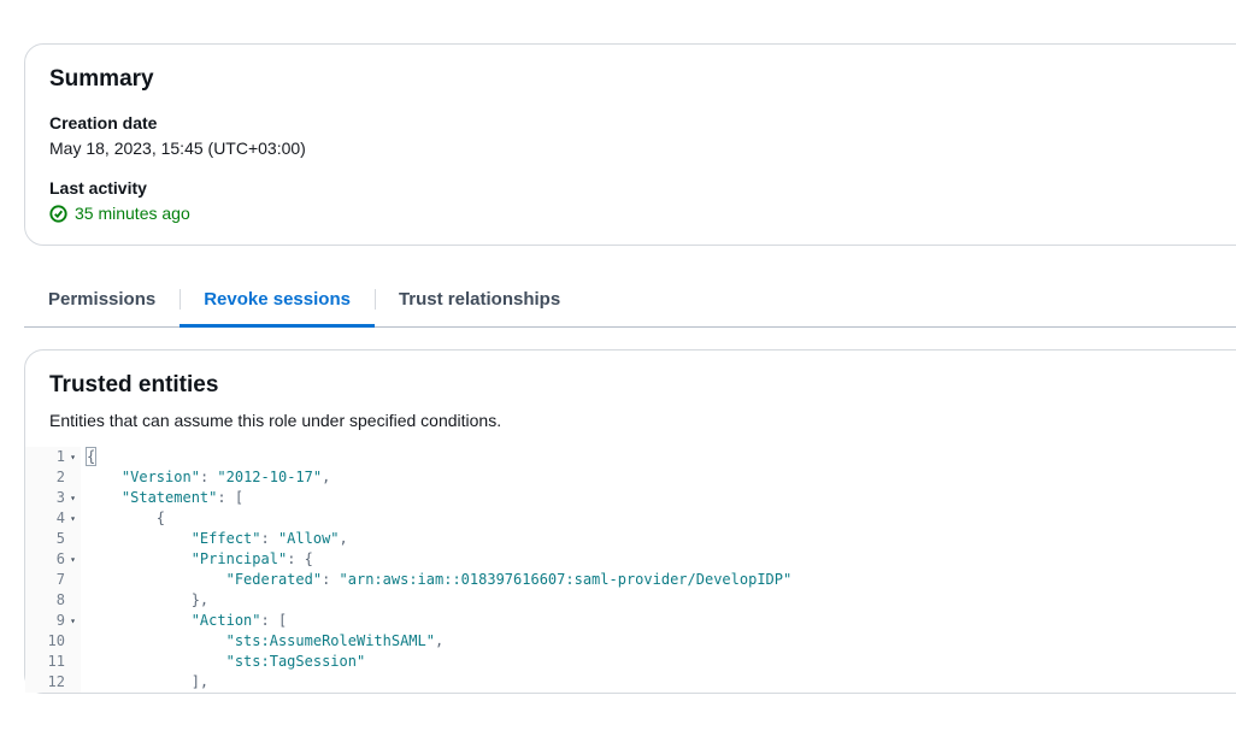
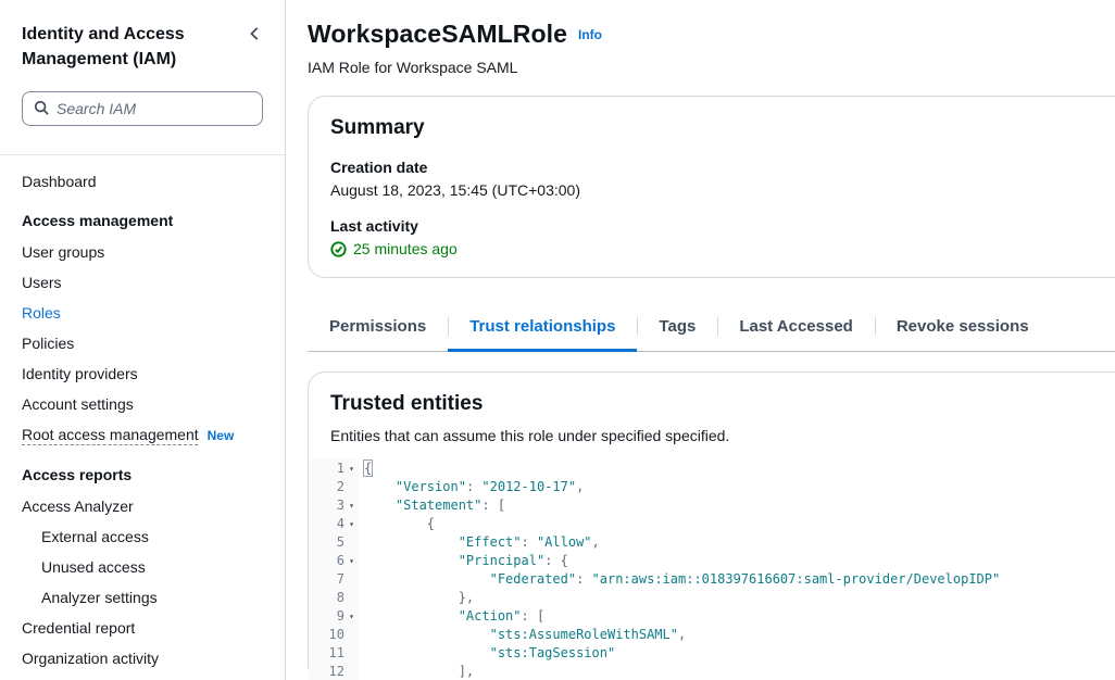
+ Identity and Access Management (IAM)
+ Search IAM
+ Dashboard
+ Access management
+ User groups
+ Users
+ Roles
+ Policies
+ Identity providers
+ Account settings
+ Root access management New
+ Access reports
+ Access Analyzer
+ External access
+ Unused access
+ Analyzer settings
+ Credential report
+ Organization activity
+ WorkspaceSAMLRole
+ Info
+ IAM Role for Workspace SAML
  Summary
  Creation date
- May 18, 2023, 15:45 (UTC+03:00)
+ August 18, 2023, 15:45 (UTC+03:00)
  Last activity
- 35 minutes ago
+ 25 minutes ago
  Permissions
- Revoke sessions
+ Trust relationships
+ Tags
+ Last Accessed
- Trust relationships
+ Revoke sessions
  Trusted entities
- Entities that can assume this role under specified conditions.
+ Entities that can assume this role under specified specified.
  1
  ▾
  {
  2
  "Version": "2012-10-17",
  3
  ▾
  "Statement": [
  4
  ▾
  {
  5
  "Effect": "Allow",
  6
  ▾
  "Principal": {
  7
  "Federated": "arn:aws:iam::018397616607:saml-provider/DevelopIDP"
  8
  },
  9
  ▾
  "Action": [
  10
  "sts:AssumeRoleWithSAML",
  11
  "sts:TagSession"
  12
  ],
